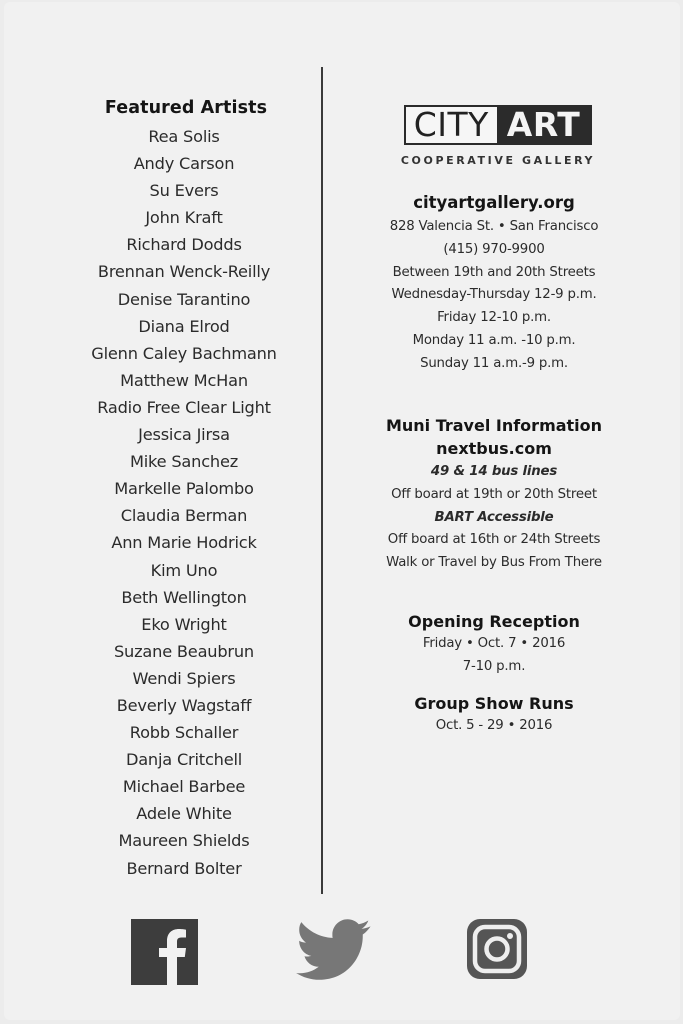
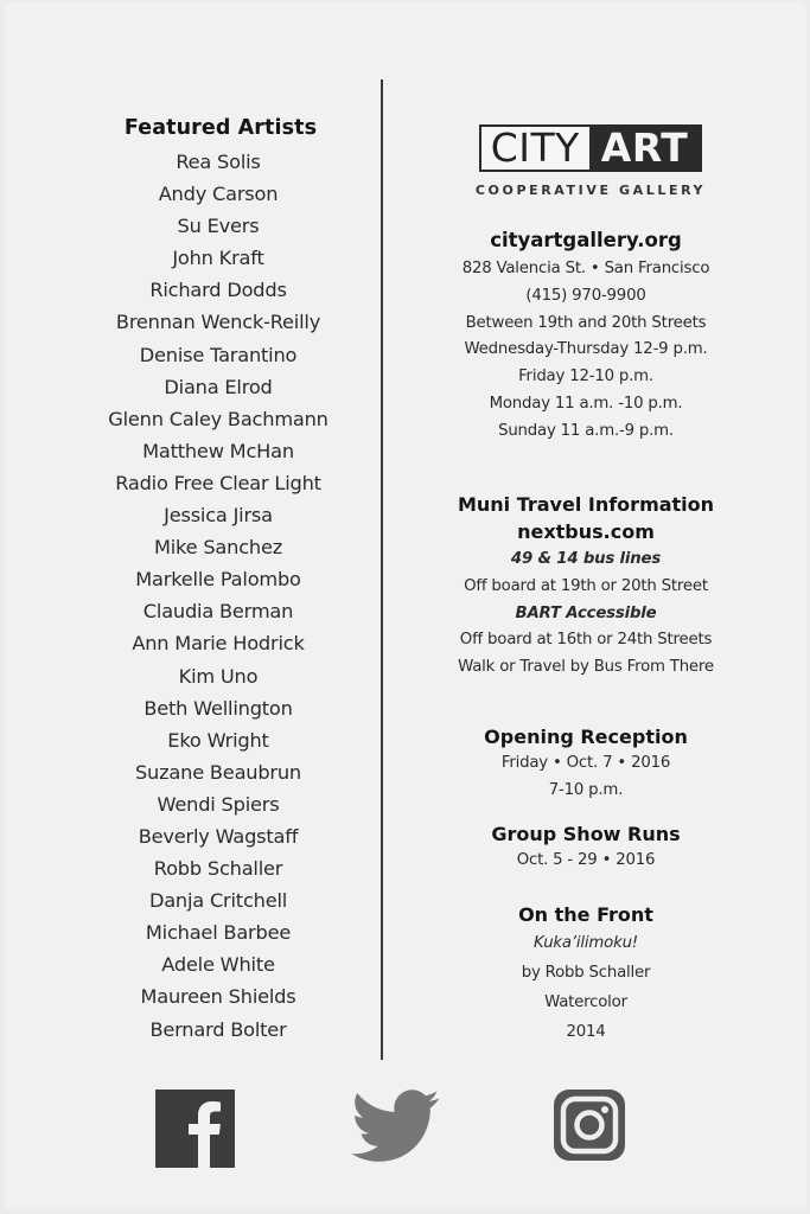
  Featured Artists
  Rea Solis
  Andy Carson
  Su Evers
  John Kraft
  Richard Dodds
  Brennan Wenck-Reilly
  Denise Tarantino
  Diana Elrod
  Glenn Caley Bachmann
  Matthew McHan
  Radio Free Clear Light
  Jessica Jirsa
  Mike Sanchez
  Markelle Palombo
  Claudia Berman
  Ann Marie Hodrick
  Kim Uno
  Beth Wellington
  Eko Wright
  Suzane Beaubrun
  Wendi Spiers
  Beverly Wagstaff
  Robb Schaller
  Danja Critchell
  Michael Barbee
  Adele White
  Maureen Shields
  Bernard Bolter
  CITY
  ART
  COOPERATIVE GALLERY
  cityartgallery.org
  828 Valencia St. • San Francisco
  (415) 970-9900
  Between 19th and 20th Streets
  Wednesday-Thursday 12-9 p.m.
  Friday 12-10 p.m.
  Monday 11 a.m. -10 p.m.
  Sunday 11 a.m.-9 p.m.
  Muni Travel Information
  nextbus.com
  49 & 14 bus lines
  Off board at 19th or 20th Street
  BART Accessible
  Off board at 16th or 24th Streets
  Walk or Travel by Bus From There
  Opening Reception
  Friday • Oct. 7 • 2016
  7-10 p.m.
  Group Show Runs
  Oct. 5 - 29 • 2016
+ On the Front
+ Kuka’ilimoku!
+ by Robb Schaller
+ Watercolor
+ 2014
